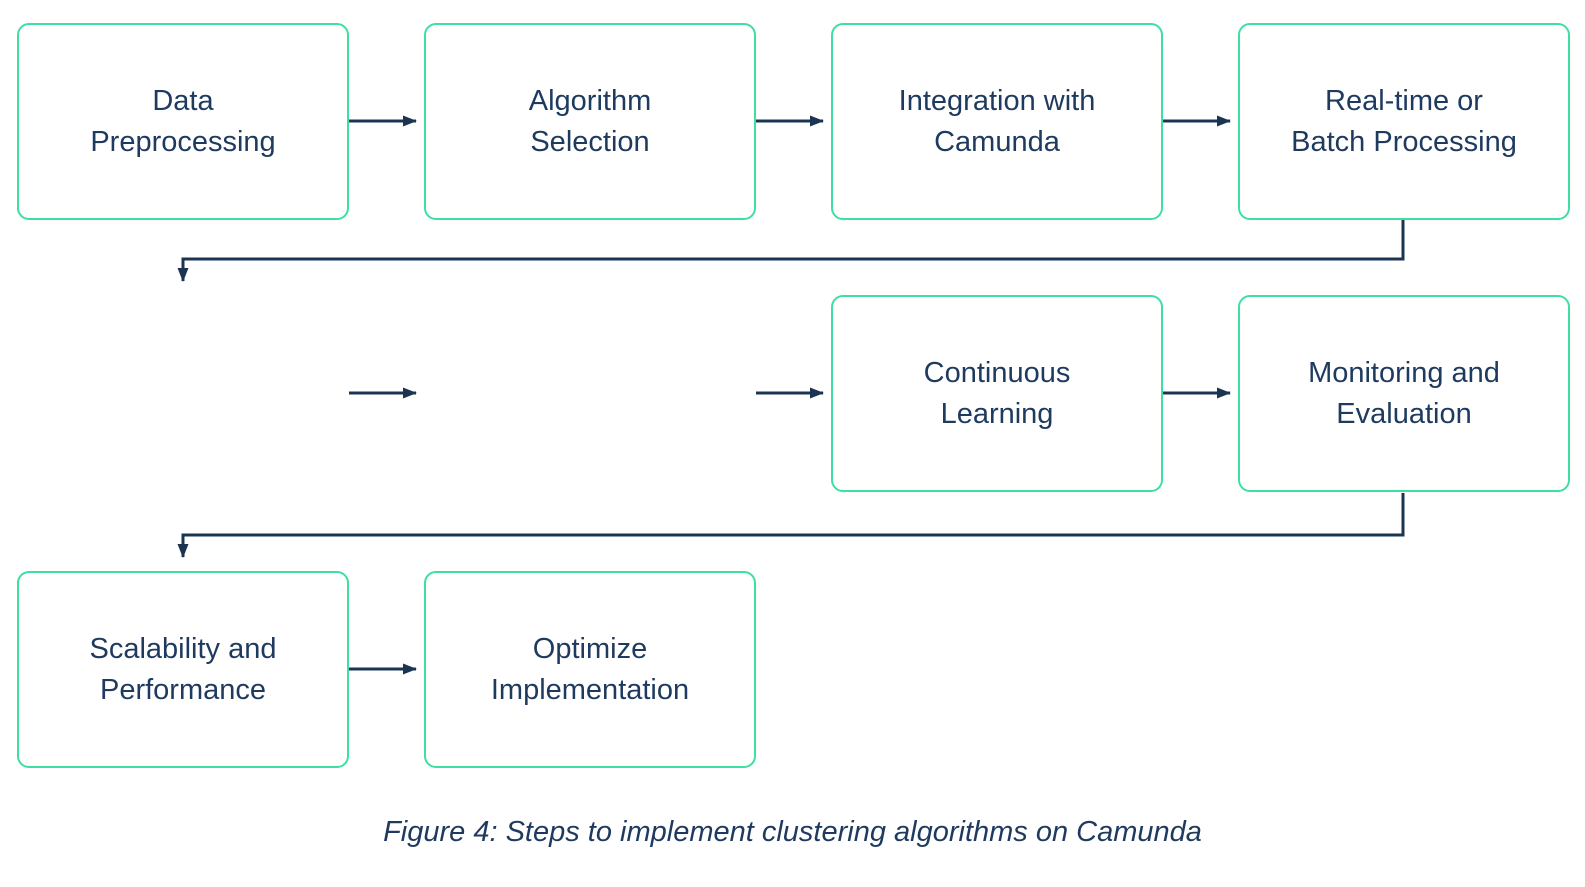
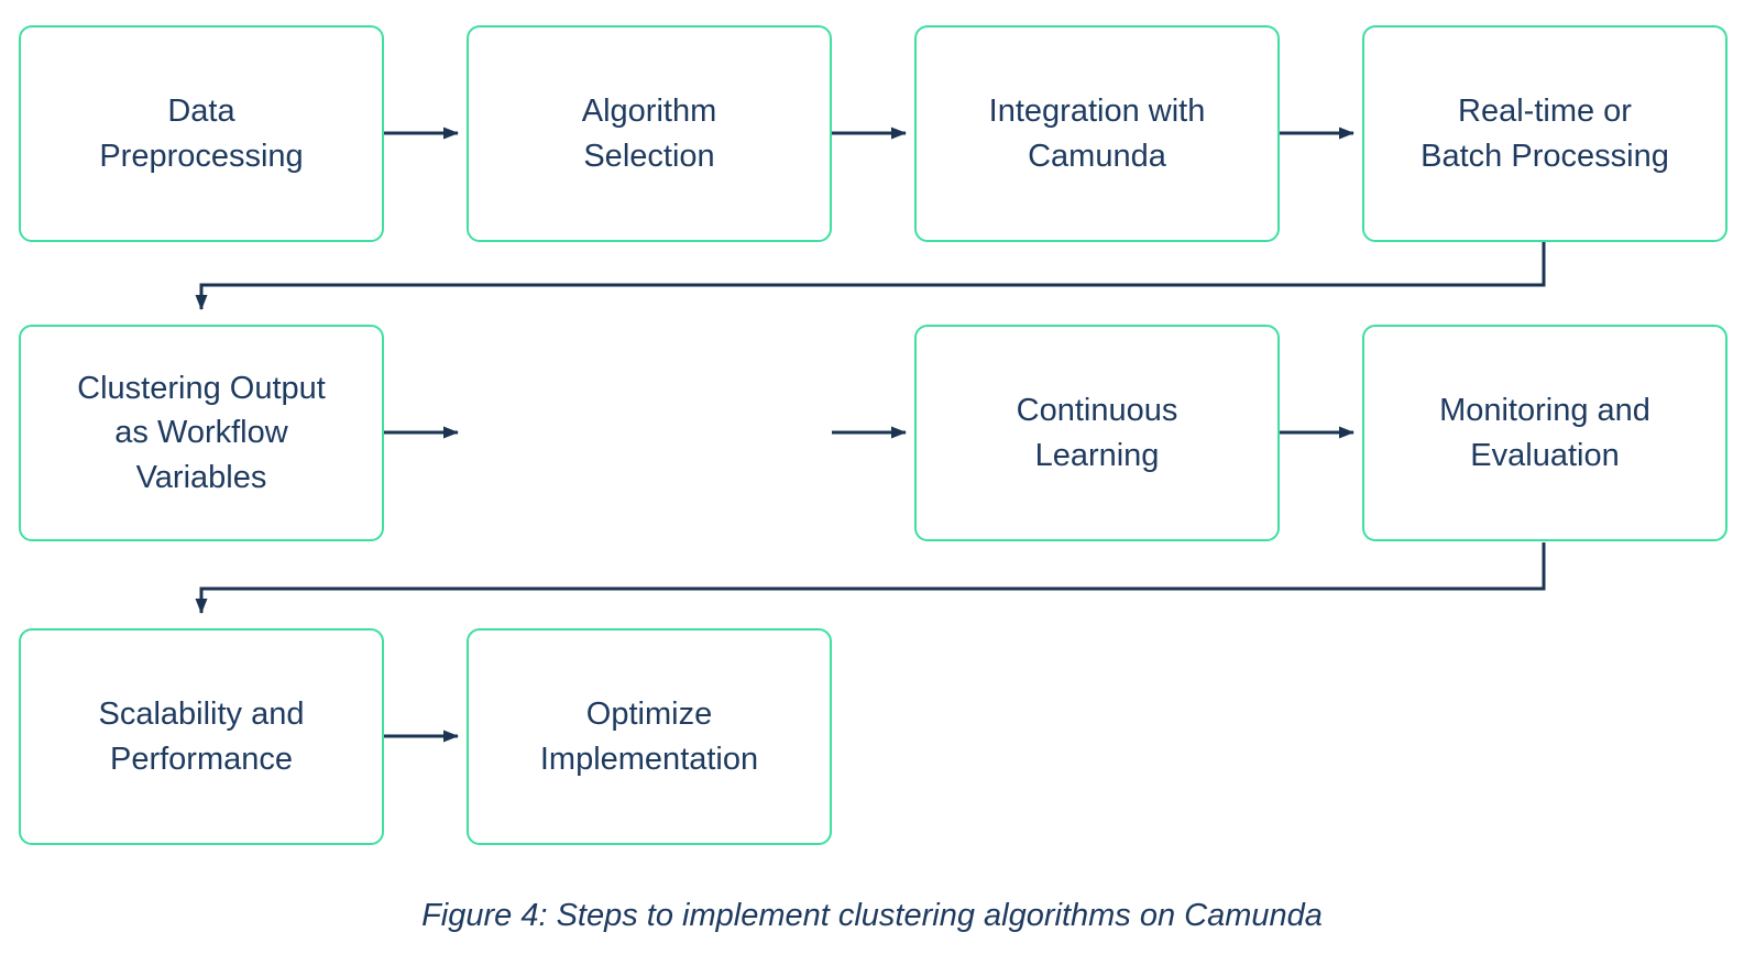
  Data
  Preprocessing
  Algorithm
  Selection
  Integration with
  Camunda
  Real-time or
  Batch Processing
+ Clustering Output
+ as Workflow
+ Variables
  Continuous
  Learning
  Monitoring and
  Evaluation
  Scalability and
  Performance
  Optimize
  Implementation
  Figure 4: Steps to implement clustering algorithms on Camunda
